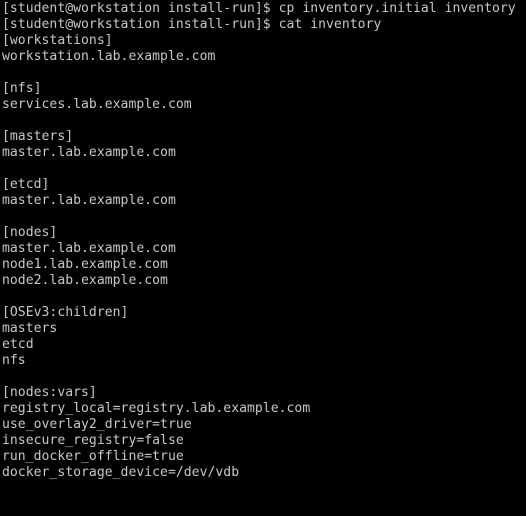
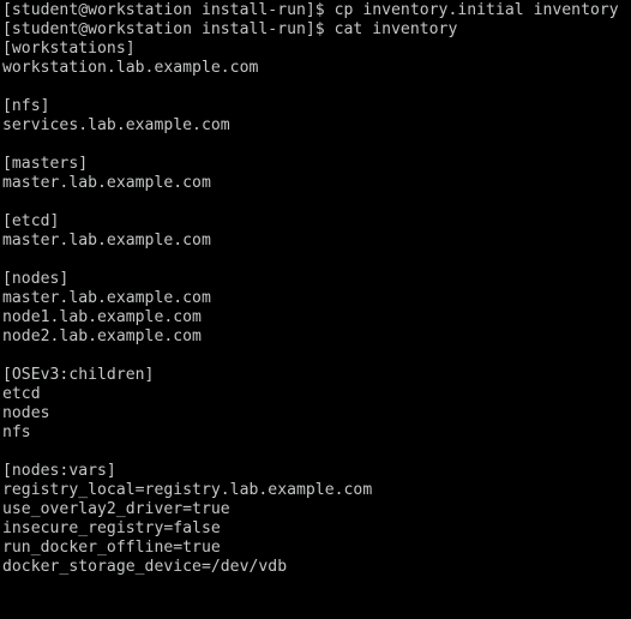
  [student@workstation install-run]$ cp inventory.initial inventory
  [student@workstation install-run]$ cat inventory
  [workstations]
  workstation.lab.example.com
  [nfs]
  services.lab.example.com
  [masters]
  master.lab.example.com
  [etcd]
  master.lab.example.com
  [nodes]
  master.lab.example.com
  node1.lab.example.com
  node2.lab.example.com
  [OSEv3:children]
- masters
  etcd
+ nodes
  nfs
  [nodes:vars]
  registry_local=registry.lab.example.com
  use_overlay2_driver=true
  insecure_registry=false
  run_docker_offline=true
  docker_storage_device=/dev/vdb
